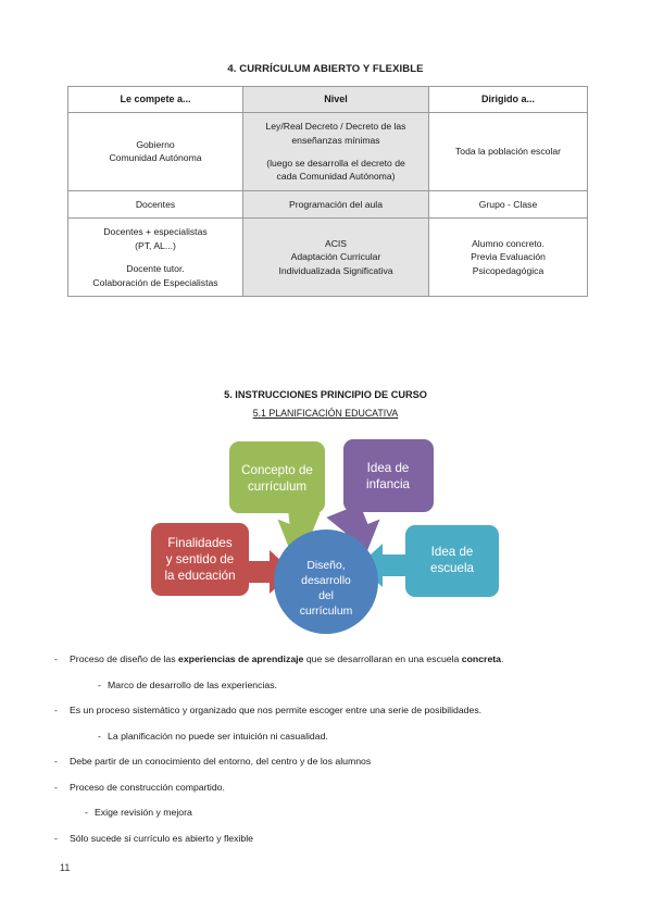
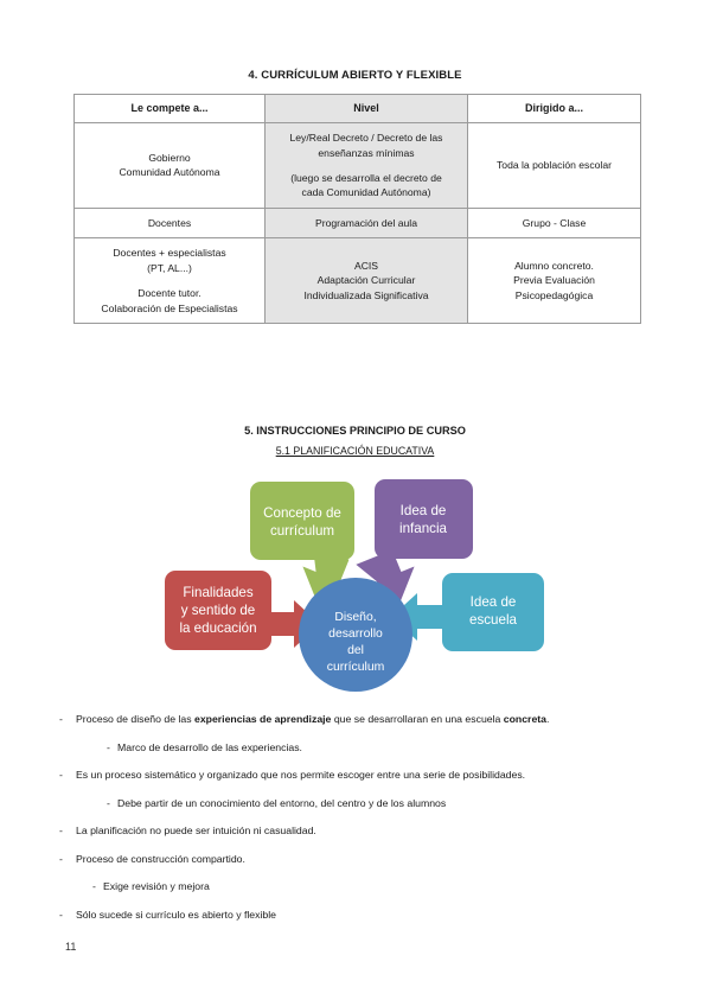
  4. CURRÍCULUM ABIERTO Y FLEXIBLE
  Le compete a...	Nivel	Dirigido a...
  GobiernoComunidad Autónoma	Ley/Real Decreto / Decreto de lasenseñanzas mínimas(luego se desarrolla el decreto decada Comunidad Autónoma)	Toda la población escolar
  Docentes	Programación del aula	Grupo - Clase
  Docentes + especialistas(PT, AL...)Docente tutor.Colaboración de Especialistas	ACISAdaptación CurricularIndividualizada Significativa	Alumno concreto.Previa Evaluación Psicopedagógica
  5. INSTRUCCIONES PRINCIPIO DE CURSO
  5.1 PLANIFICACIÓN EDUCATIVA
  Diseño,
  desarrollo
  del
  currículum
  Concepto de
  currículum
  Idea de
  infancia
  Finalidades
  y sentido de
  la educación
  Idea de
  escuela
  -
  Proceso de diseño de las experiencias de aprendizaje que se desarrollaran en una escuela concreta.
  -
  Marco de desarrollo de las experiencias.
  -
  Es un proceso sistemático y organizado que nos permite escoger entre una serie de posibilidades.
  -
- La planificación no puede ser intuición ni casualidad.
+ Debe partir de un conocimiento del entorno, del centro y de los alumnos
  -
- Debe partir de un conocimiento del entorno, del centro y de los alumnos
+ La planificación no puede ser intuición ni casualidad.
  -
  Proceso de construcción compartido.
  -
  Exige revisión y mejora
  -
  Sólo sucede si currículo es abierto y flexible
  11
